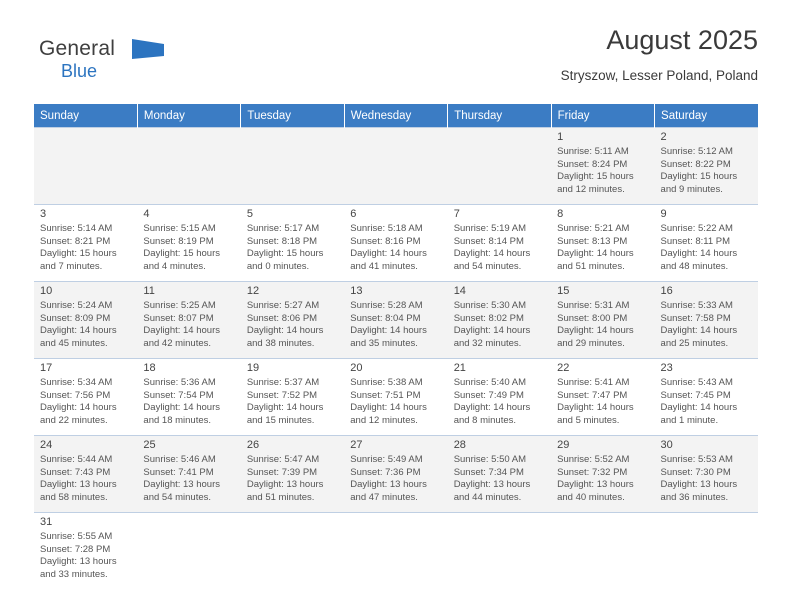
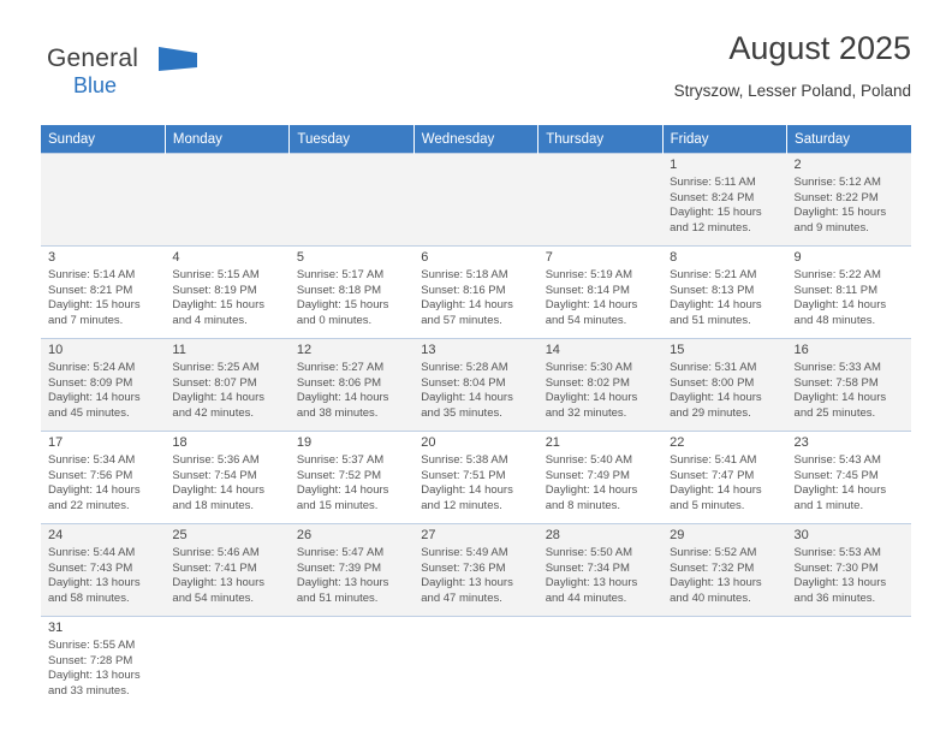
  General
  Blue
  August 2025
  Stryszow, Lesser Poland, Poland
  Sunday	Monday	Tuesday	Wednesday	Thursday	Friday	Saturday
  					1 Sunrise: 5:11 AM Sunset: 8:24 PM Daylight: 15 hours and 12 minutes.	2 Sunrise: 5:12 AM Sunset: 8:22 PM Daylight: 15 hours and 9 minutes.
- 3 Sunrise: 5:14 AM Sunset: 8:21 PM Daylight: 15 hours and 7 minutes.	4 Sunrise: 5:15 AM Sunset: 8:19 PM Daylight: 15 hours and 4 minutes.	5 Sunrise: 5:17 AM Sunset: 8:18 PM Daylight: 15 hours and 0 minutes.	6 Sunrise: 5:18 AM Sunset: 8:16 PM Daylight: 14 hours and 41 minutes.	7 Sunrise: 5:19 AM Sunset: 8:14 PM Daylight: 14 hours and 54 minutes.	8 Sunrise: 5:21 AM Sunset: 8:13 PM Daylight: 14 hours and 51 minutes.	9 Sunrise: 5:22 AM Sunset: 8:11 PM Daylight: 14 hours and 48 minutes.
+ 3 Sunrise: 5:14 AM Sunset: 8:21 PM Daylight: 15 hours and 7 minutes.	4 Sunrise: 5:15 AM Sunset: 8:19 PM Daylight: 15 hours and 4 minutes.	5 Sunrise: 5:17 AM Sunset: 8:18 PM Daylight: 15 hours and 0 minutes.	6 Sunrise: 5:18 AM Sunset: 8:16 PM Daylight: 14 hours and 57 minutes.	7 Sunrise: 5:19 AM Sunset: 8:14 PM Daylight: 14 hours and 54 minutes.	8 Sunrise: 5:21 AM Sunset: 8:13 PM Daylight: 14 hours and 51 minutes.	9 Sunrise: 5:22 AM Sunset: 8:11 PM Daylight: 14 hours and 48 minutes.
  10 Sunrise: 5:24 AM Sunset: 8:09 PM Daylight: 14 hours and 45 minutes.	11 Sunrise: 5:25 AM Sunset: 8:07 PM Daylight: 14 hours and 42 minutes.	12 Sunrise: 5:27 AM Sunset: 8:06 PM Daylight: 14 hours and 38 minutes.	13 Sunrise: 5:28 AM Sunset: 8:04 PM Daylight: 14 hours and 35 minutes.	14 Sunrise: 5:30 AM Sunset: 8:02 PM Daylight: 14 hours and 32 minutes.	15 Sunrise: 5:31 AM Sunset: 8:00 PM Daylight: 14 hours and 29 minutes.	16 Sunrise: 5:33 AM Sunset: 7:58 PM Daylight: 14 hours and 25 minutes.
  17 Sunrise: 5:34 AM Sunset: 7:56 PM Daylight: 14 hours and 22 minutes.	18 Sunrise: 5:36 AM Sunset: 7:54 PM Daylight: 14 hours and 18 minutes.	19 Sunrise: 5:37 AM Sunset: 7:52 PM Daylight: 14 hours and 15 minutes.	20 Sunrise: 5:38 AM Sunset: 7:51 PM Daylight: 14 hours and 12 minutes.	21 Sunrise: 5:40 AM Sunset: 7:49 PM Daylight: 14 hours and 8 minutes.	22 Sunrise: 5:41 AM Sunset: 7:47 PM Daylight: 14 hours and 5 minutes.	23 Sunrise: 5:43 AM Sunset: 7:45 PM Daylight: 14 hours and 1 minute.
  24 Sunrise: 5:44 AM Sunset: 7:43 PM Daylight: 13 hours and 58 minutes.	25 Sunrise: 5:46 AM Sunset: 7:41 PM Daylight: 13 hours and 54 minutes.	26 Sunrise: 5:47 AM Sunset: 7:39 PM Daylight: 13 hours and 51 minutes.	27 Sunrise: 5:49 AM Sunset: 7:36 PM Daylight: 13 hours and 47 minutes.	28 Sunrise: 5:50 AM Sunset: 7:34 PM Daylight: 13 hours and 44 minutes.	29 Sunrise: 5:52 AM Sunset: 7:32 PM Daylight: 13 hours and 40 minutes.	30 Sunrise: 5:53 AM Sunset: 7:30 PM Daylight: 13 hours and 36 minutes.
  31 Sunrise: 5:55 AM Sunset: 7:28 PM Daylight: 13 hours and 33 minutes.
